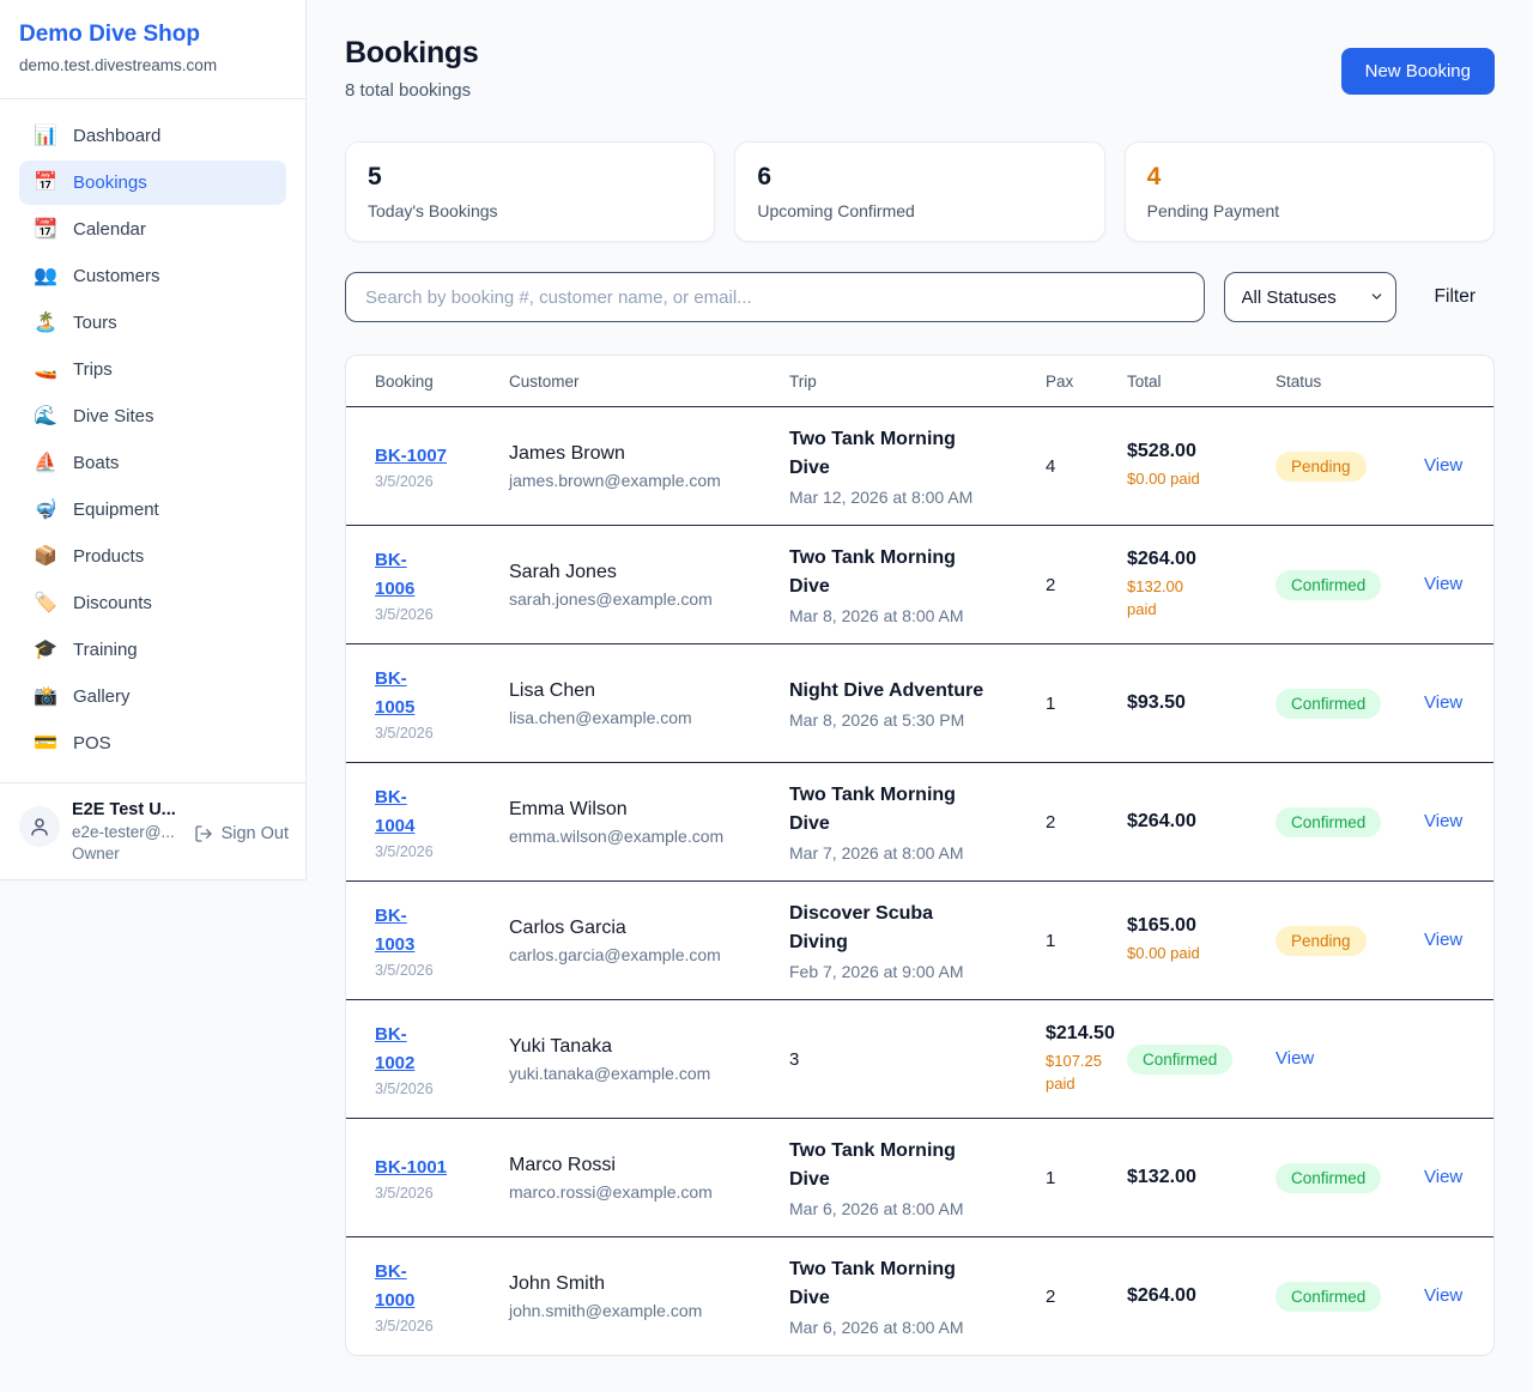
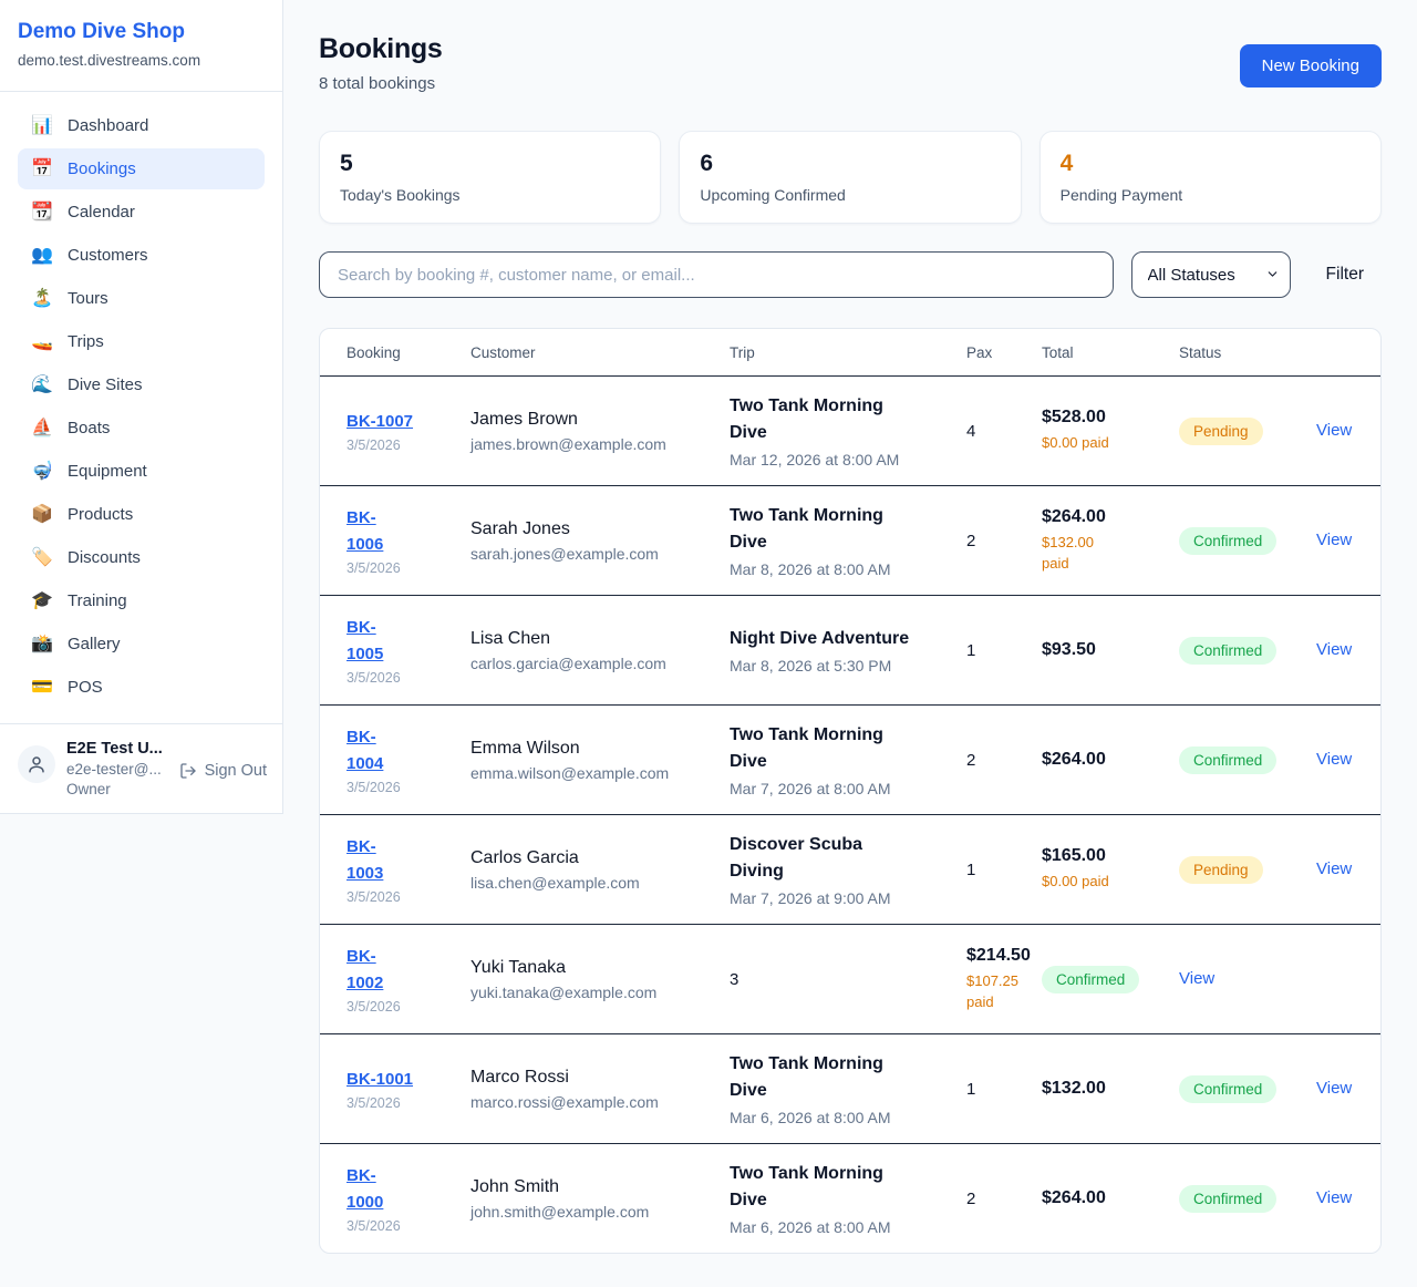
  Demo Dive Shop
  demo.test.divestreams.com
  📊
  Dashboard
  📅
  Bookings
  📆
  Calendar
  👥
  Customers
  🏝️
  Tours
  🚤
  Trips
  🌊
  Dive Sites
  ⛵
  Boats
  🤿
  Equipment
  📦
  Products
  🏷️
  Discounts
  🎓
  Training
  📸
  Gallery
  💳
  POS
  E2E Test U...
  e2e-tester@...
  Owner
  Sign Out
  Bookings
  8 total bookings
  New Booking
  5
  Today's Bookings
  6
  Upcoming Confirmed
  4
  Pending Payment
  Search by booking #, customer name, or email...
  All Statuses
  Filter
  Booking
  Customer
  Trip
  Pax
  Total
  Status
  BK-1007
  3/5/2026
  James Brown
  james.brown@example.com
  Two Tank Morning
  Dive
  Mar 12, 2026 at 8:00 AM
  4
  $528.00
  $0.00 paid
  Pending
  View
  BK-
  1006
  3/5/2026
  Sarah Jones
  sarah.jones@example.com
  Two Tank Morning
  Dive
  Mar 8, 2026 at 8:00 AM
  2
  $264.00
  $132.00
  paid
  Confirmed
  View
  BK-
  1005
  3/5/2026
  Lisa Chen
- lisa.chen@example.com
+ carlos.garcia@example.com
  Night Dive Adventure
  Mar 8, 2026 at 5:30 PM
  1
  $93.50
  Confirmed
  View
  BK-
  1004
  3/5/2026
  Emma Wilson
  emma.wilson@example.com
  Two Tank Morning
  Dive
  Mar 7, 2026 at 8:00 AM
  2
  $264.00
  Confirmed
  View
  BK-
  1003
  3/5/2026
  Carlos Garcia
- carlos.garcia@example.com
+ lisa.chen@example.com
  Discover Scuba
  Diving
- Feb 7, 2026 at 9:00 AM
+ Mar 7, 2026 at 9:00 AM
  1
  $165.00
  $0.00 paid
  Pending
  View
  BK-
  1002
  3/5/2026
  Yuki Tanaka
  yuki.tanaka@example.com
  3
  $214.50
  $107.25 paid
  Confirmed
  View
  BK-1001
  3/5/2026
  Marco Rossi
  marco.rossi@example.com
  Two Tank Morning
  Dive
  Mar 6, 2026 at 8:00 AM
  1
  $132.00
  Confirmed
  View
  BK-
  1000
  3/5/2026
  John Smith
  john.smith@example.com
  Two Tank Morning
  Dive
  Mar 6, 2026 at 8:00 AM
  2
  $264.00
  Confirmed
  View
